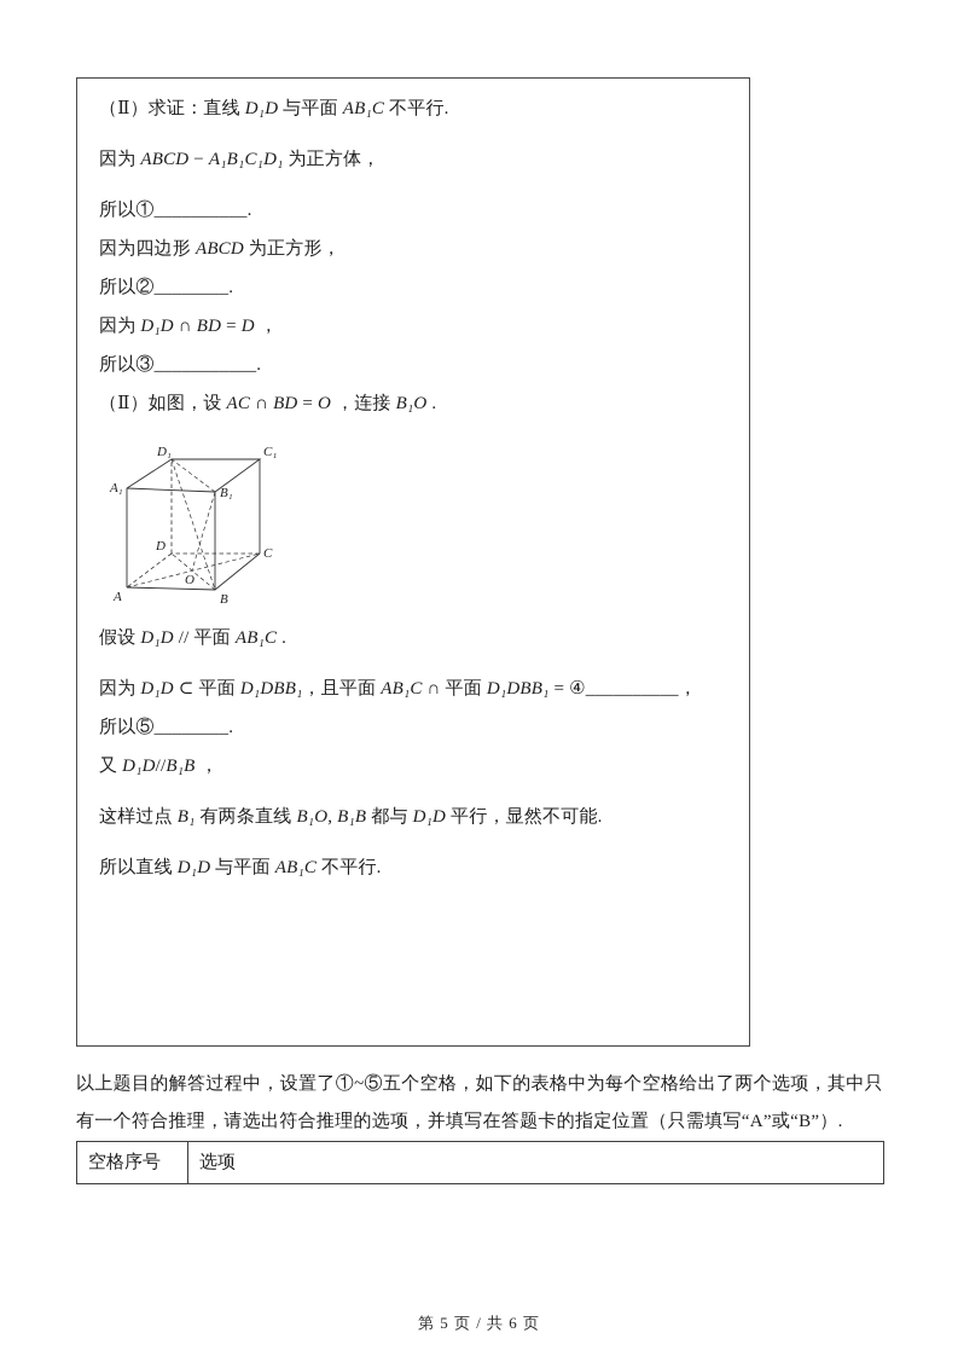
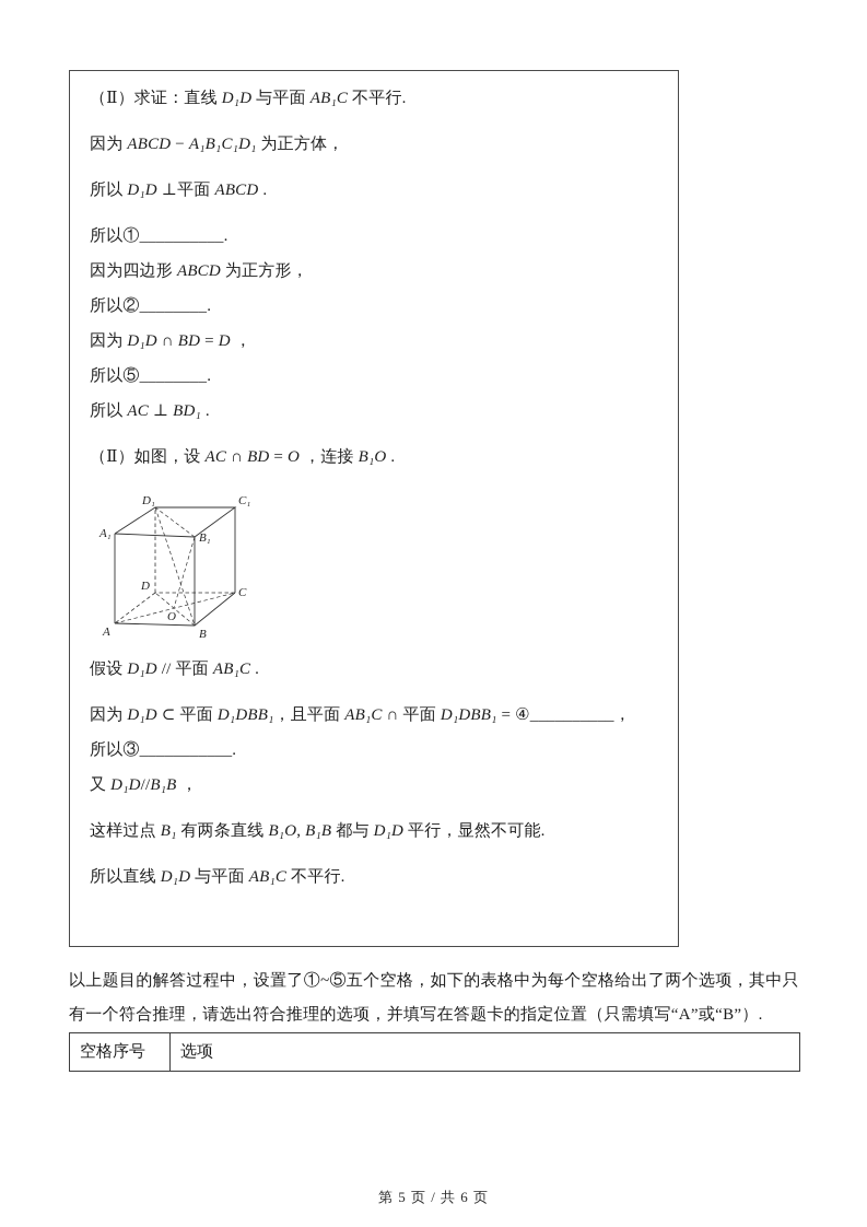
  （Ⅱ）求证：直线 D₁D 与平面 AB₁C 不平行.
  因为 ABCD − A₁B₁C₁D₁ 为正方体，
+ 所以 D₁D ⊥平面 ABCD .
  所以①__________.
  因为四边形 ABCD 为正方形，
  所以②________.
  因为 D₁D ∩ BD = D ，
- 所以③___________.
+ 所以⑤________.
+ 所以 AC ⊥ BD₁ .
  （Ⅱ）如图，设 AC ∩ BD = O ，连接 B₁O .
  D₁
  C₁
  A₁
  B₁
  D
  C
  A
  O
  B
  假设 D₁D // 平面 AB₁C .
  因为 D₁D ⊂ 平面 D₁DBB₁，且平面 AB₁C ∩ 平面 D₁DBB₁ = ④__________，
- 所以⑤________.
+ 所以③___________.
  又 D₁D//B₁B ，
  这样过点 B₁ 有两条直线 B₁O, B₁B 都与 D₁D 平行，显然不可能.
  所以直线 D₁D 与平面 AB₁C 不平行.
  以上题目的解答过程中，设置了①~⑤五个空格，如下的表格中为每个空格给出了两个选项，其中只有一个符合推理，请选出符合推理的选项，并填写在答题卡的指定位置（只需填写“A”或“B”）.
  空格序号	选项
  第 5 页 / 共 6 页
